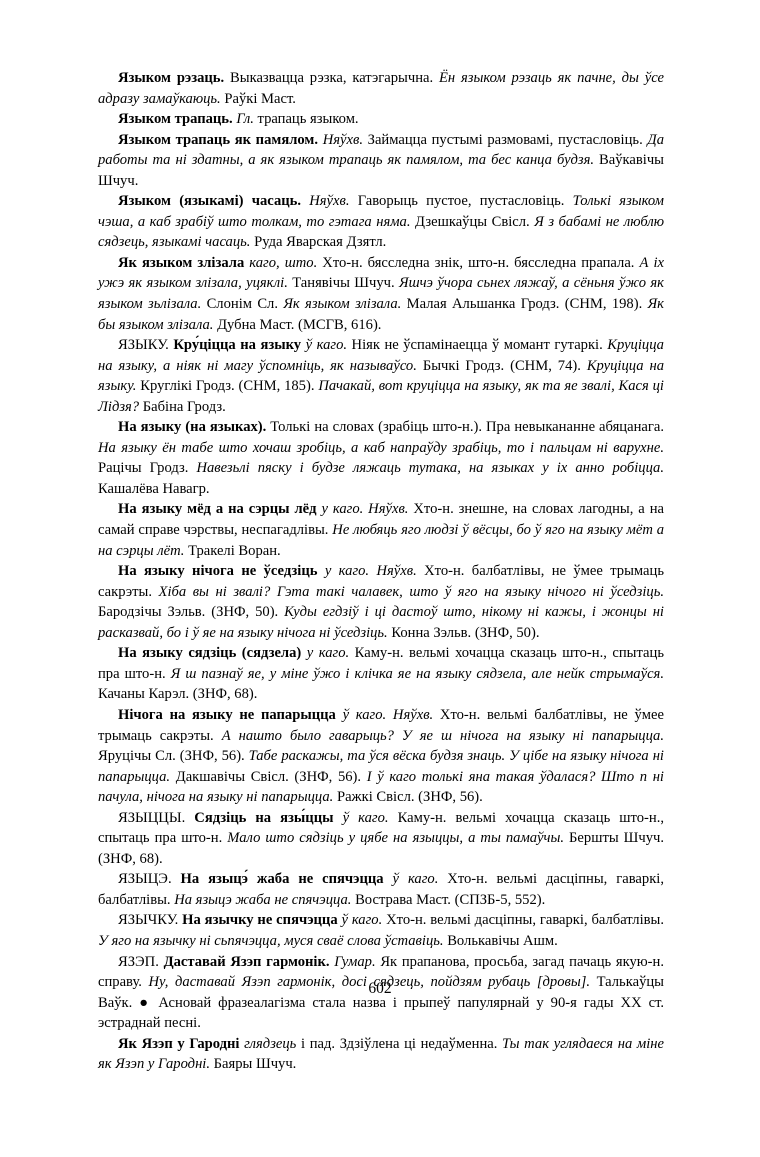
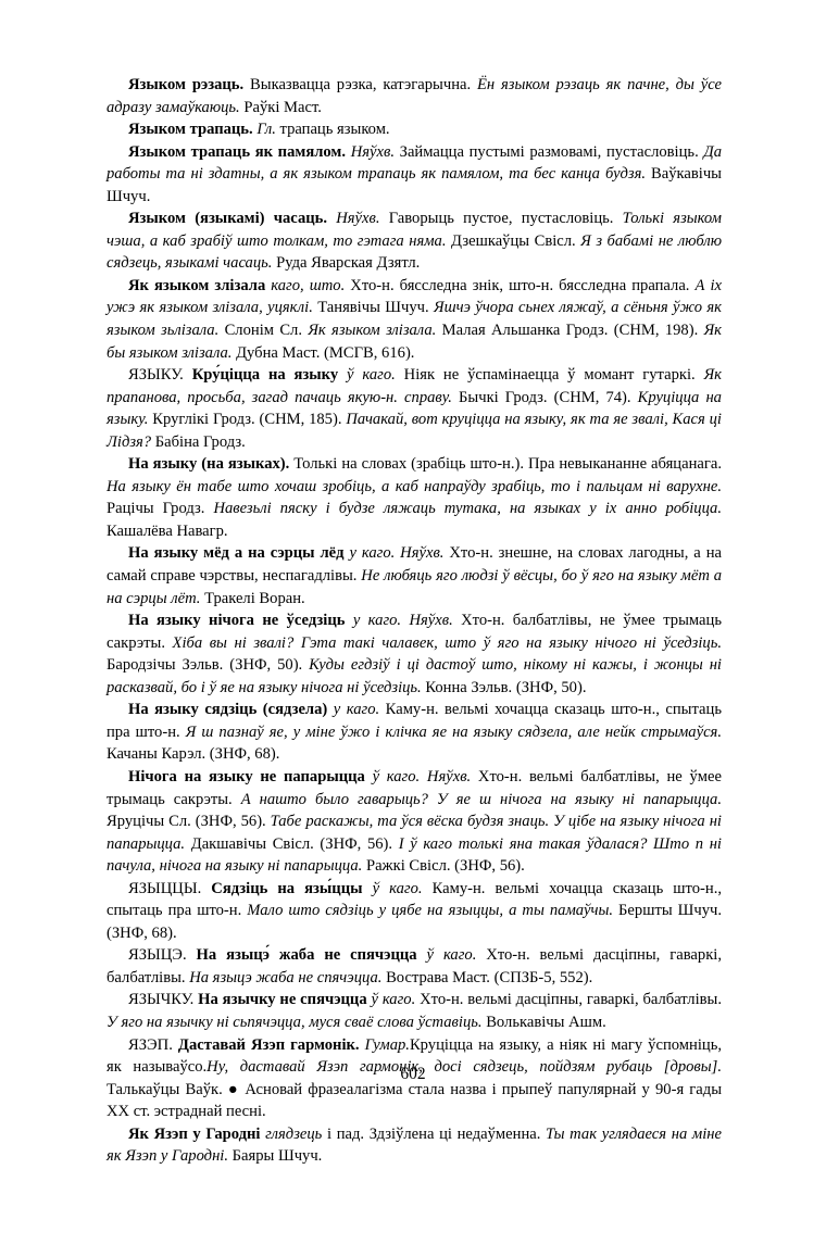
  Языком рэзаць. Выказвацца рэзка, катэгарычна. Ён языком рэзаць як пачне, ды ўсе адразу замаўкаюць. Раўкі Маст.
  Языком трапаць. Гл. трапаць языком.
  Языком трапаць як памялом. Няўхв. Займацца пустымі размовамі, пустасловіць. Да работы та ні здатны, а як языком трапаць як памялом, та бес канца будзя. Ваўкавічы Шчуч.
  Языком (языкамі) часаць. Няўхв. Гаворыць пустое, пустасловіць. Толькі языком чэша, а каб зрабіў што толкам, то гэтага няма. Дзешкаўцы Свісл. Я з бабамі не люблю сядзець, языкамі часаць. Руда Яварская Дзятл.
  Як языком злізала каго, што. Хто-н. бясследна знік, што-н. бясследна прапала. А іх ужэ як языком злізала, уцяклі. Танявічы Шчуч. Яшчэ ўчора сьнех ляжаў, а сёньня ўжо як языком зьлізала. Слонім Сл. Як языком злізала. Малая Альшанка Гродз. (СНМ, 198). Як бы языком злізала. Дубна Маст. (МСГВ, 616).
- ЯЗЫКУ. Кру́ціцца на языку ў каго. Ніяк не ўспамінаецца ў момант гутаркі. Круціцца на языку, а ніяк ні магу ўспомніць, як называўсо. Бычкі Гродз. (СНМ, 74). Круціцца на языку. Круглікі Гродз. (СНМ, 185). Пачакай, вот круціцца на языку, як та яе звалі, Кася ці Лідзя? Бабіна Гродз.
+ ЯЗЫКУ. Кру́ціцца на языку ў каго. Ніяк не ўспамінаецца ў момант гутаркі. Як прапанова, просьба, загад пачаць якую-н. справу. Бычкі Гродз. (СНМ, 74). Круціцца на языку. Круглікі Гродз. (СНМ, 185). Пачакай, вот круціцца на языку, як та яе звалі, Кася ці Лідзя? Бабіна Гродз.
  На языку (на языках). Толькі на словах (зрабіць што-н.). Пра невыкананне абяцанага. На языку ён табе што хочаш зробіць, а каб напраўду зрабіць, то і пальцам ні варухне. Рацічы Гродз. Навезьлі пяску і будзе ляжаць тутака, на языках у іх анно робіцца. Кашалёва Навагр.
  На языку мёд а на сэрцы лёд у каго. Няўхв. Хто-н. знешне, на словах лагодны, а на самай справе чэрствы, неспагадлівы. Не любяць яго людзі ў вёсцы, бо ў яго на языку мёт а на сэрцы лёт. Тракелі Воран.
  На языку нічога не ўседзіць у каго. Няўхв. Хто-н. балбатлівы, не ўмее трымаць сакрэты. Хіба вы ні звалі? Гэта такі чалавек, што ў яго на языку нічого ні ўседзіць. Бародзічы Зэльв. (ЗНФ, 50). Куды егдзіў і ці дастоў што, нікому ні кажы, і жонцы ні расказвай, бо і ў яе на языку нічога ні ўседзіць. Конна Зэльв. (ЗНФ, 50).
  На языку сядзіць (сядзела) у каго. Каму-н. вельмі хочацца сказаць што-н., спытаць пра што-н. Я ш пазнаў яе, у міне ўжо і клічка яе на языку сядзела, але нейк стрымаўся. Качаны Карэл. (ЗНФ, 68).
  Нічога на языку не папарыцца ў каго. Няўхв. Хто-н. вельмі балбатлівы, не ўмее трымаць сакрэты. А нашто было гаварыць? У яе ш нічога на языку ні папарыцца. Яруцічы Сл. (ЗНФ, 56). Табе раскажы, та ўся вёска будзя знаць. У цібе на языку нічога ні папарыцца. Дакшавічы Свісл. (ЗНФ, 56). І ў каго толькі яна такая ўдалася? Што п ні пачула, нічога на языку ні папарыцца. Ражкі Свісл. (ЗНФ, 56).
  ЯЗЫЦЦЫ. Сядзіць на язы́ццы ў каго. Каму-н. вельмі хочацца сказаць што-н., спытаць пра што-н. Мало што сядзіць у цябе на языццы, а ты памаўчы. Бершты Шчуч. (ЗНФ, 68).
  ЯЗЫЦЭ. На языцэ́ жаба не спячэцца ў каго. Хто-н. вельмі дасціпны, гаваркі, балбатлівы. На языцэ жаба не спячэцца. Вострава Маст. (СПЗБ-5, 552).
  ЯЗЫЧКУ. На язычку не спячэцца ў каго. Хто-н. вельмі дасціпны, гаваркі, балбатлівы. У яго на язычку ні сьпячэцца, муся сваё слова ўставіць. Волькавічы Ашм.
- ЯЗЭП. Даставай Язэп гармонік. Гумар. Як прапанова, просьба, загад пачаць якую-н. справу. Ну, даставай Язэп гармонік, досі сядзець, пойдзям рубаць [дровы]. Талькаўцы Ваўк. ● Асновай фразеалагізма стала назва і прыпеў папулярнай у 90-я гады XX ст. эстраднай песні.
+ ЯЗЭП. Даставай Язэп гармонік. Гумар.Круціцца на языку, а ніяк ні магу ўспомніць, як называўсо.Ну, даставай Язэп гармонік, досі сядзець, пойдзям рубаць [дровы]. Талькаўцы Ваўк. ● Асновай фразеалагізма стала назва і прыпеў папулярнай у 90-я гады XX ст. эстраднай песні.
  Як Язэп у Гародні глядзець і пад. Здзіўлена ці недаўменна. Ты так углядаеся на міне як Язэп у Гародні. Баяры Шчуч.
  602
